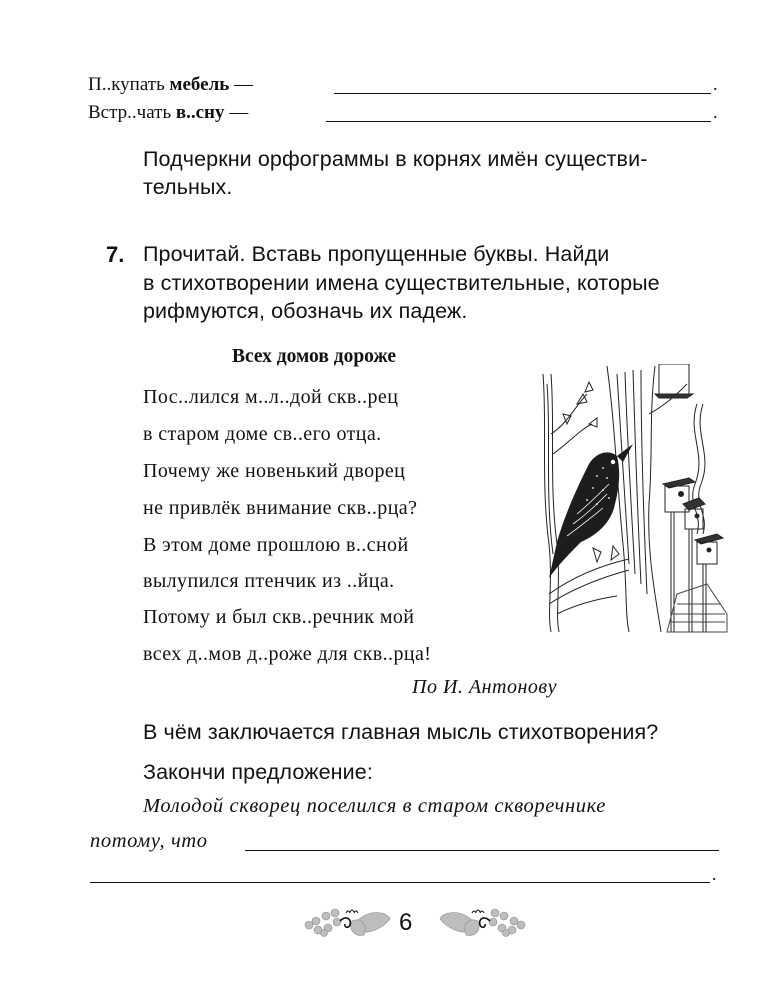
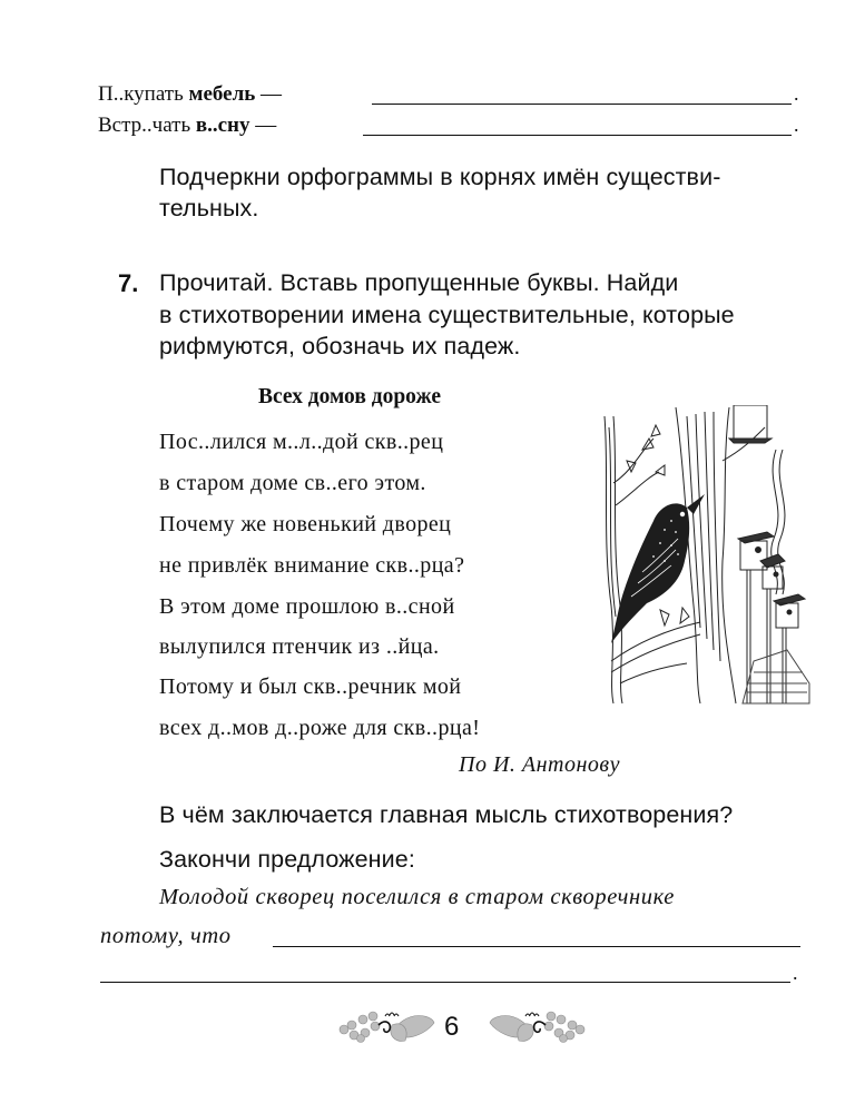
  П..купать мебель —
  .
  Встр..чать в..сну —
  .
  Подчеркни орфограммы в корнях имён существи-
  тельных.
  7.
  Прочитай. Вставь пропущенные буквы. Найди
  в стихотворении имена существительные, которые
  рифмуются, обозначь их падеж.
  Всех домов дороже
  Пос..лился м..л..дой скв..рец
- в старом доме св..его отца.
+ в старом доме св..его этом.
  Почему же новенький дворец
  не привлёк внимание скв..рца?
  В этом доме прошлою в..сной
  вылупился птенчик из ..йца.
  Потому и был скв..речник мой
  всех д..мов д..роже для скв..рца!
  По И. Антонову
  В чём заключается главная мысль стихотворения?
  Закончи предложение:
  Молодой скворец поселился в старом скворечнике
  потому, что
  .
  6
